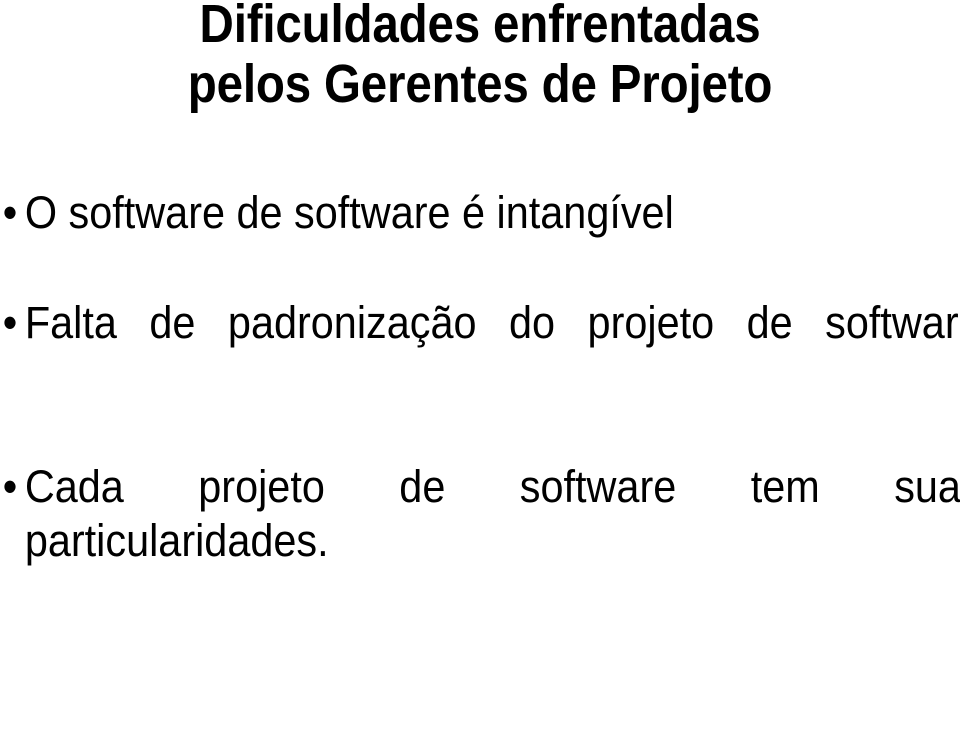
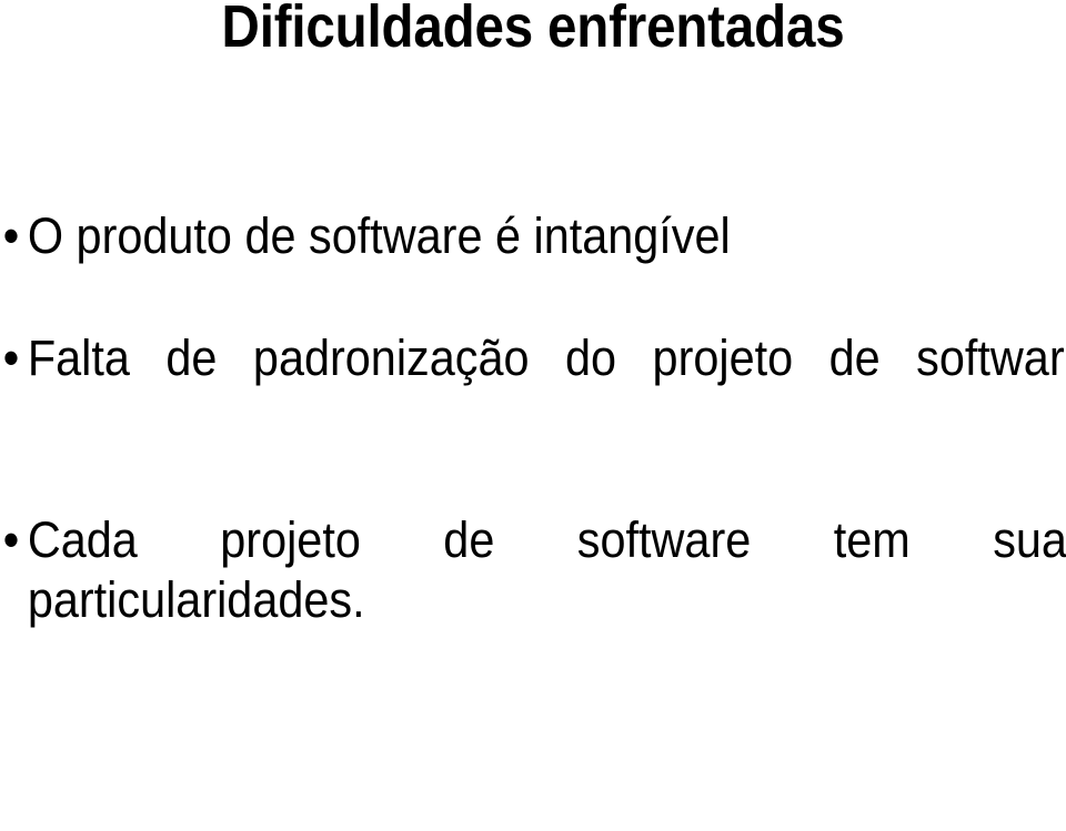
  Dificuldades enfrentadas
- pelos Gerentes de Projeto
  •
- O software de software é intangível
+ O produto de software é intangível
  •
  Falta de padronização do projeto de softwar
  •
  Cada projeto de software tem sua particularidades.
